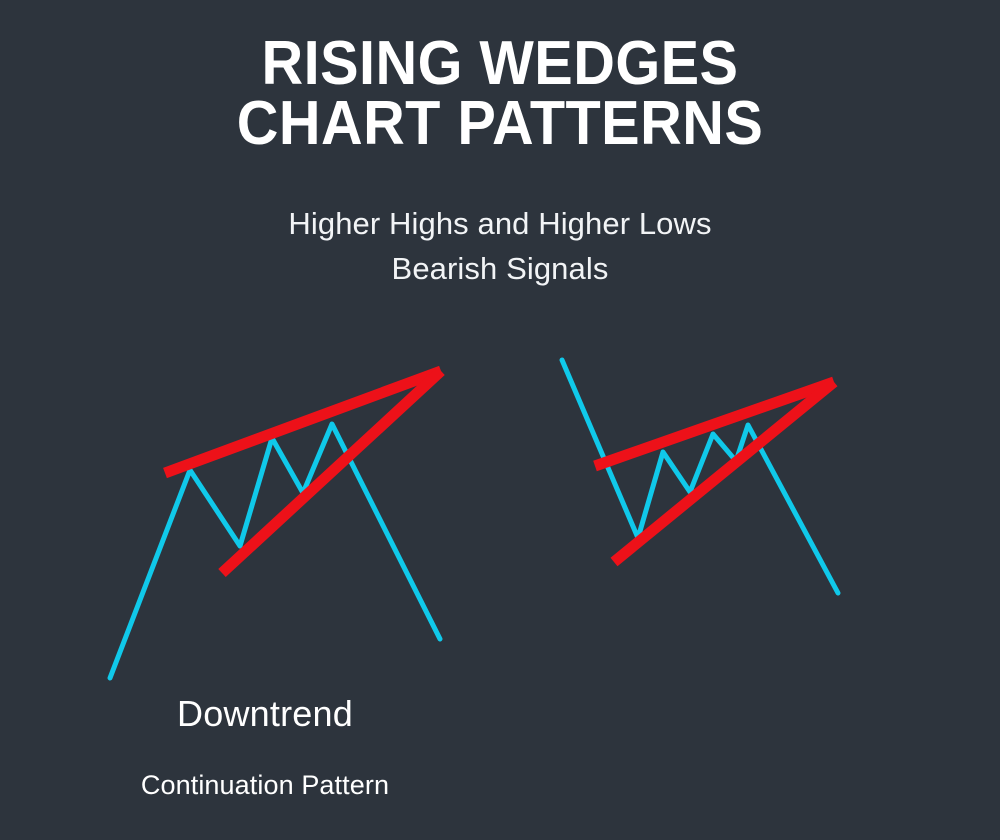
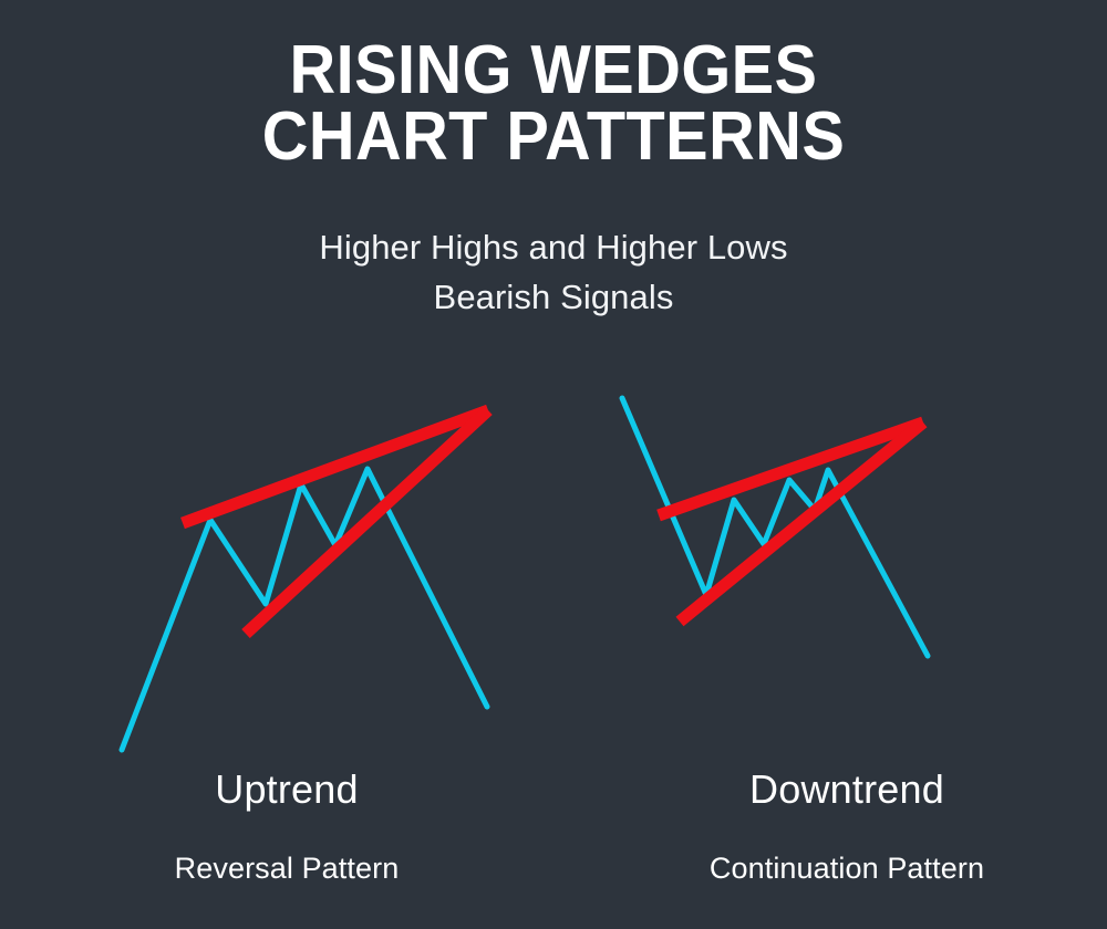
  RISING WEDGES
  CHART PATTERNS
  Higher Highs and Higher Lows
  Bearish Signals
+ Uptrend
+ Reversal Pattern
  Downtrend
  Continuation Pattern
